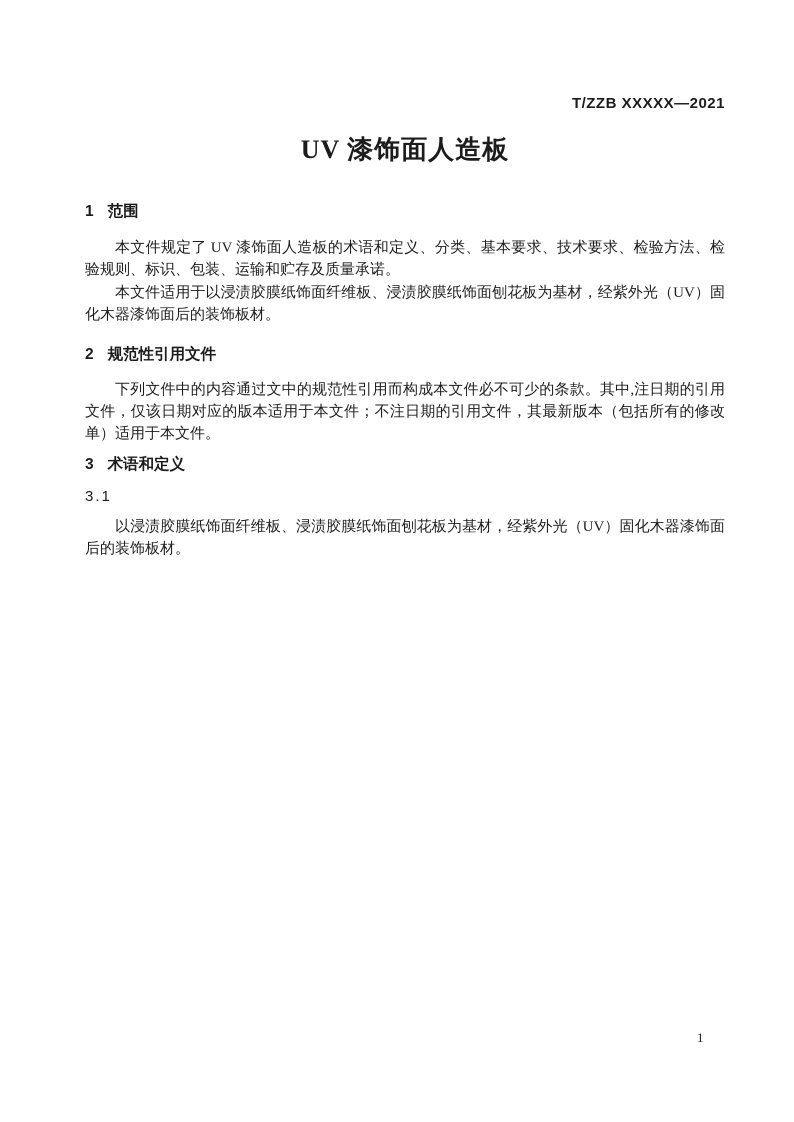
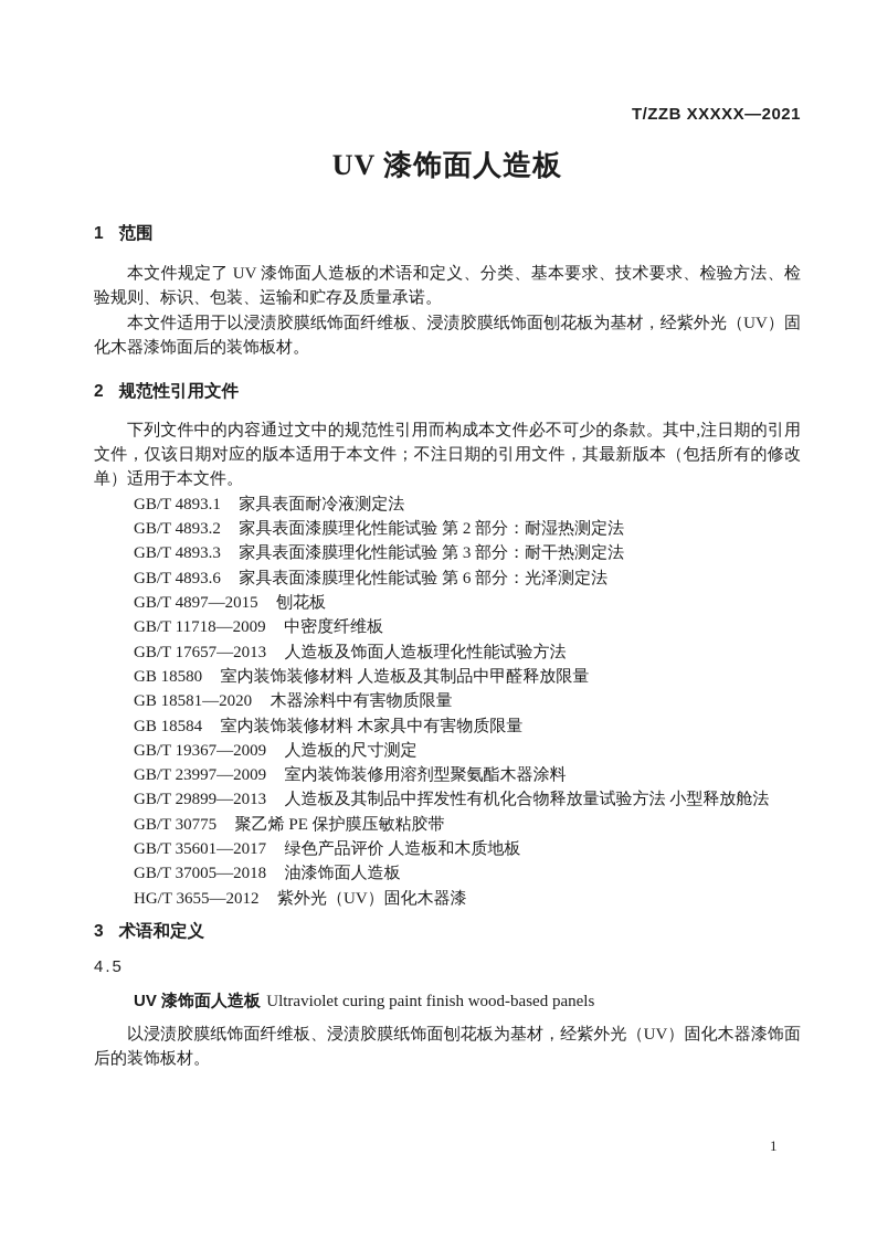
  T/ZZB XXXXX—2021
  UV 漆饰面人造板
  1 范围
  本文件规定了 UV 漆饰面人造板的术语和定义、分类、基本要求、技术要求、检验方法、检验规则、标识、包装、运输和贮存及质量承诺。
  本文件适用于以浸渍胶膜纸饰面纤维板、浸渍胶膜纸饰面刨花板为基材，经紫外光（UV）固化木器漆饰面后的装饰板材。
  2 规范性引用文件
  下列文件中的内容通过文中的规范性引用而构成本文件必不可少的条款。其中,注日期的引用文件，仅该日期对应的版本适用于本文件；不注日期的引用文件，其最新版本（包括所有的修改单）适用于本文件。
+ GB/T 4893.1 家具表面耐冷液测定法
+ GB/T 4893.2 家具表面漆膜理化性能试验 第 2 部分：耐湿热测定法
+ GB/T 4893.3 家具表面漆膜理化性能试验 第 3 部分：耐干热测定法
+ GB/T 4893.6 家具表面漆膜理化性能试验 第 6 部分：光泽测定法
+ GB/T 4897—2015 刨花板
+ GB/T 11718—2009 中密度纤维板
+ GB/T 17657—2013 人造板及饰面人造板理化性能试验方法
+ GB 18580 室内装饰装修材料 人造板及其制品中甲醛释放限量
+ GB 18581—2020 木器涂料中有害物质限量
+ GB 18584 室内装饰装修材料 木家具中有害物质限量
+ GB/T 19367—2009 人造板的尺寸测定
+ GB/T 23997—2009 室内装饰装修用溶剂型聚氨酯木器涂料
+ GB/T 29899—2013 人造板及其制品中挥发性有机化合物释放量试验方法 小型释放舱法
+ GB/T 30775 聚乙烯 PE 保护膜压敏粘胶带
+ GB/T 35601—2017 绿色产品评价 人造板和木质地板
+ GB/T 37005—2018 油漆饰面人造板
+ HG/T 3655—2012 紫外光（UV）固化木器漆
  3 术语和定义
- 3.1
+ 4.5
+ UV 漆饰面人造板 Ultraviolet curing paint finish wood-based panels
  以浸渍胶膜纸饰面纤维板、浸渍胶膜纸饰面刨花板为基材，经紫外光（UV）固化木器漆饰面后的装饰板材。
  1
